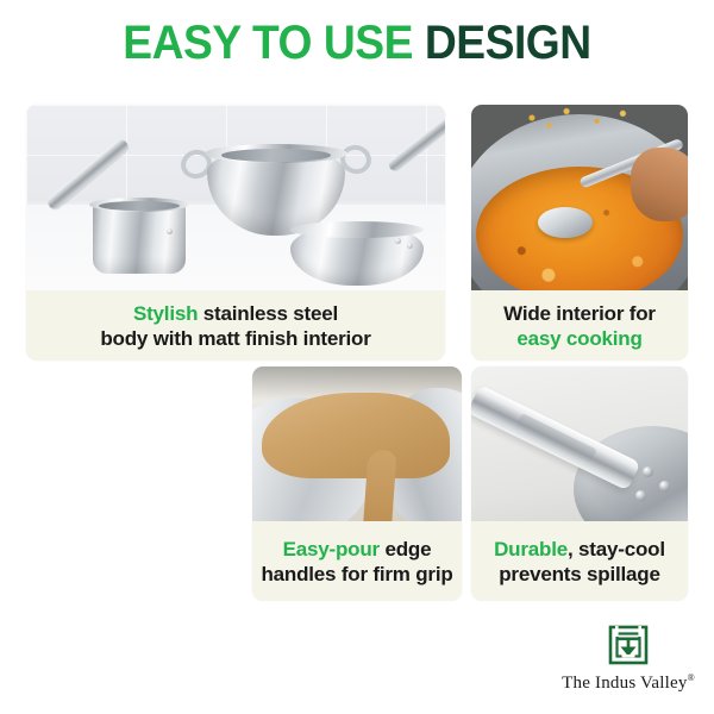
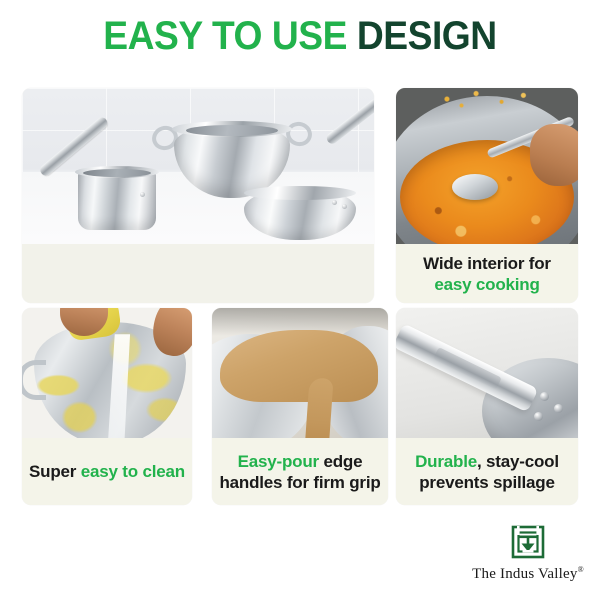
  EASY TO USE DESIGN
- Stylish stainless steel
- body with matt finish interior
  Wide interior for
  easy cooking
+ Super easy to clean
  Easy-pour edge
  handles for firm grip
  Durable, stay-cool
  prevents spillage
  The Indus Valley®
